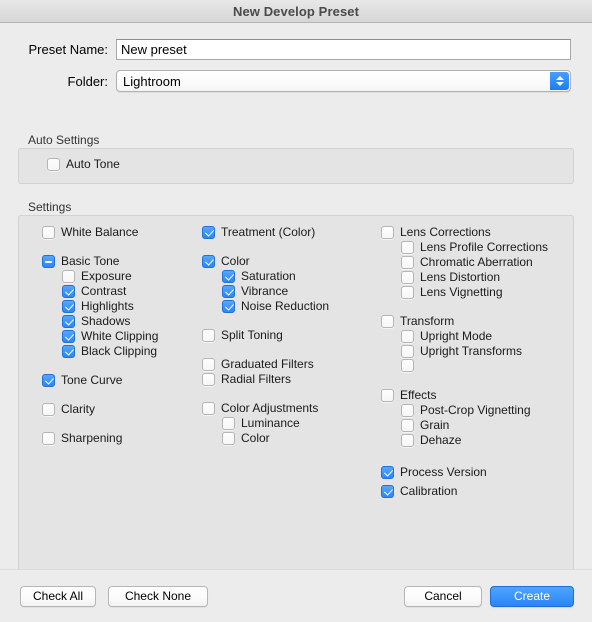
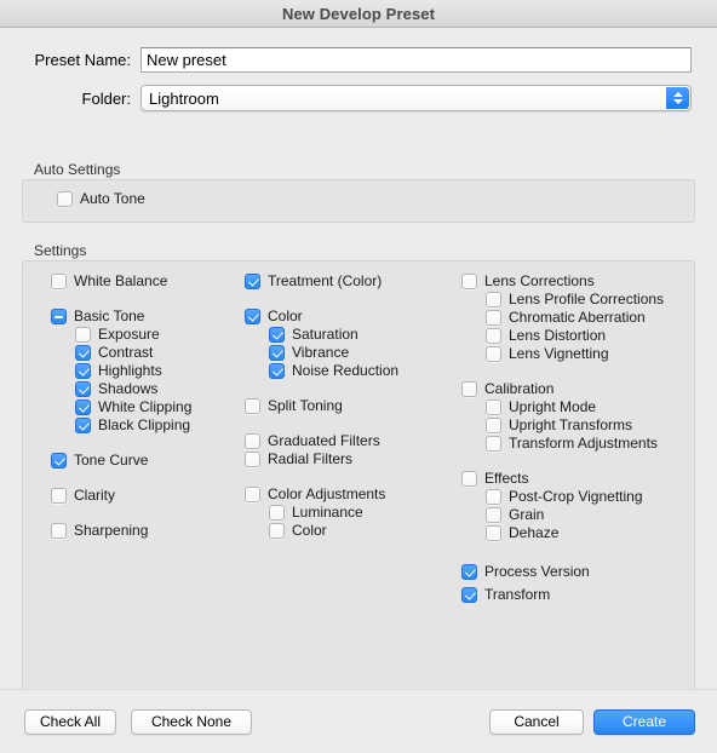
  New Develop Preset
  Preset Name:
  New preset
  Folder:
  Lightroom
  Auto Settings
  Auto Tone
  Settings
  White Balance
  Basic Tone
  Exposure
  Contrast
  Highlights
  Shadows
  White Clipping
  Black Clipping
  Tone Curve
  Clarity
  Sharpening
  Treatment (Color)
  Color
  Saturation
  Vibrance
  Noise Reduction
  Split Toning
  Graduated Filters
  Radial Filters
  Color Adjustments
  Luminance
  Color
  Lens Corrections
  Lens Profile Corrections
  Chromatic Aberration
  Lens Distortion
  Lens Vignetting
- Transform
+ Calibration
  Upright Mode
  Upright Transforms
+ Transform Adjustments
  Effects
  Post-Crop Vignetting
  Grain
  Dehaze
  Process Version
- Calibration
+ Transform
  Check All
  Check None
  Cancel
  Create
